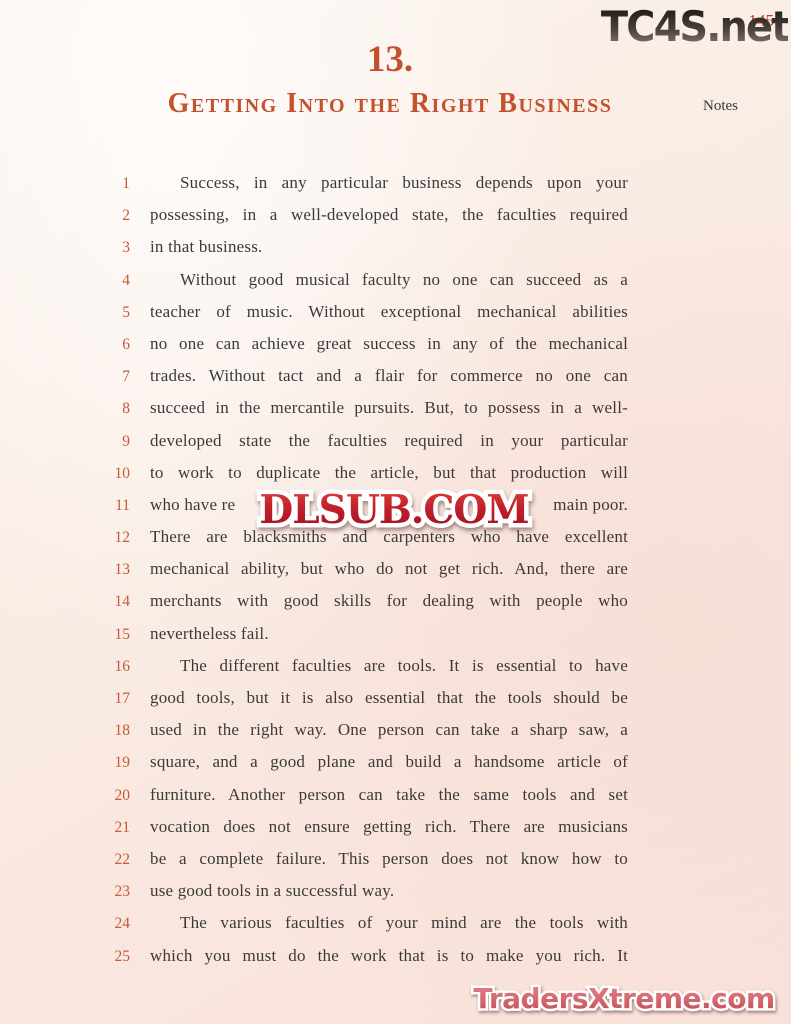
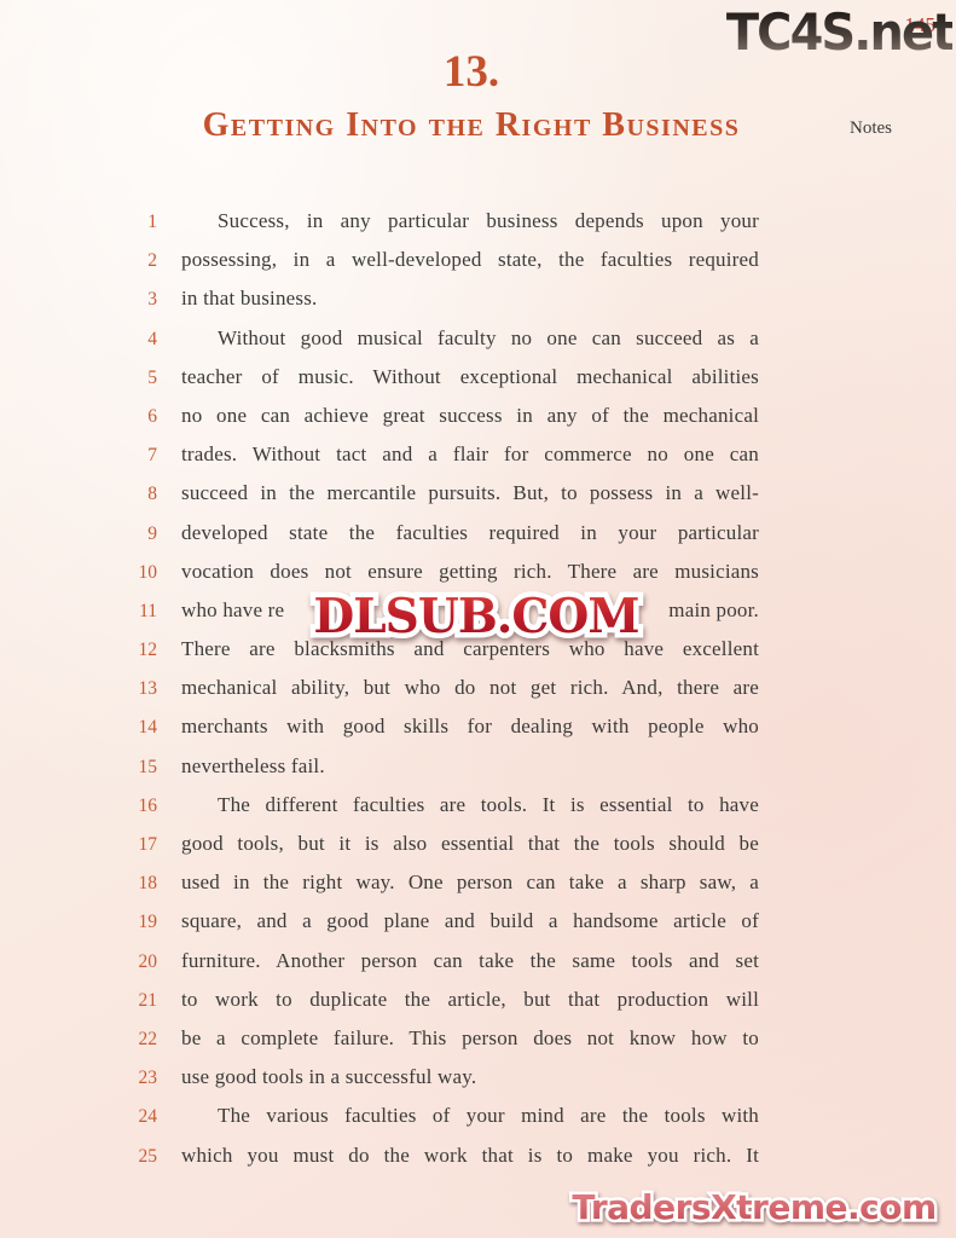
  TC4S.net
  13.
  Getting Into the Right Business
  Notes
  1 Success, in any particular business depends upon your
  2 possessing, in a well-developed state, the faculties required
  3 in that business.
  4 Without good musical faculty no one can succeed as a
  5 teacher of music. Without exceptional mechanical abilities
  6 no one can achieve great success in any of the mechanical
  7 trades. Without tact and a flair for commerce no one can
  8 succeed in the mercantile pursuits. But, to possess in a well-
  9 developed state the faculties required in your particular
- 10 to work to duplicate the article, but that production will
+ 10 vocation does not ensure getting rich. There are musicians
  11
  who have re
  main poor.
  12 There are blacksmiths and carpenters who have excellent
  13 mechanical ability, but who do not get rich. And, there are
  14 merchants with good skills for dealing with people who
  15 nevertheless fail.
  16 The different faculties are tools. It is essential to have
  17 good tools, but it is also essential that the tools should be
  18 used in the right way. One person can take a sharp saw, a
  19 square, and a good plane and build a handsome article of
  20 furniture. Another person can take the same tools and set
- 21 vocation does not ensure getting rich. There are musicians
+ 21 to work to duplicate the article, but that production will
  22 be a complete failure. This person does not know how to
  23 use good tools in a successful way.
  24 The various faculties of your mind are the tools with
  25 which you must do the work that is to make you rich. It
  DLSUB.COM
  TradersXtreme.com
